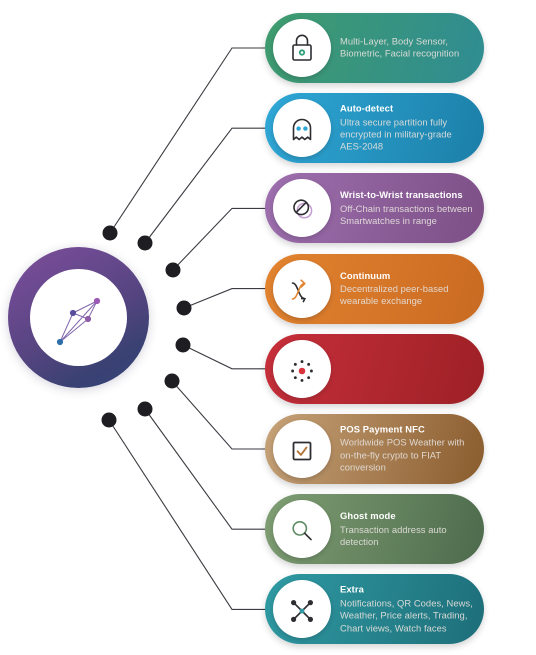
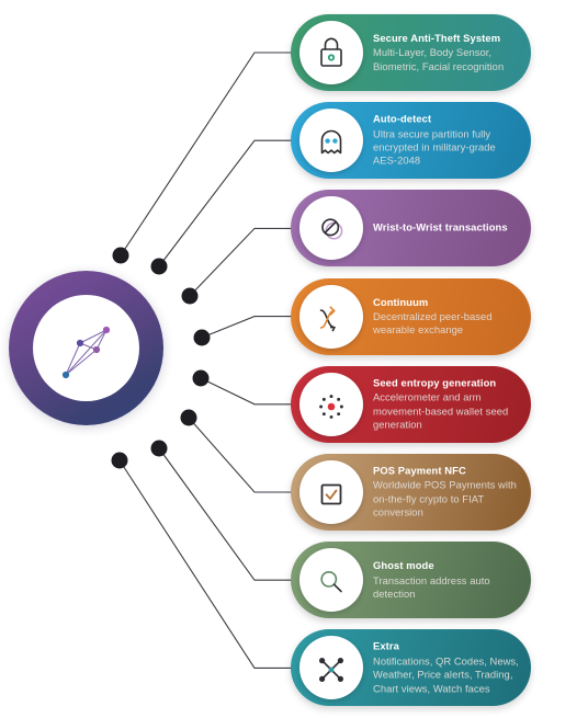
+ Secure Anti-Theft System
  Multi-Layer, Body Sensor, Biometric, Facial recognition
  Auto-detect
  Ultra secure partition fully encrypted in military-grade AES-2048
  Wrist-to-Wrist transactions
- Off-Chain transactions between Smartwatches in range
  Continuum
  Decentralized peer-based wearable exchange
+ Seed entropy generation
+ Accelerometer and arm movement-based wallet seed generation
  POS Payment NFC
- Worldwide POS Weather with on-the-fly crypto to FIAT conversion
+ Worldwide POS Payments with on-the-fly crypto to FIAT conversion
  Ghost mode
  Transaction address auto detection
  Extra
  Notifications, QR Codes, News, Weather, Price alerts, Trading, Chart views, Watch faces
